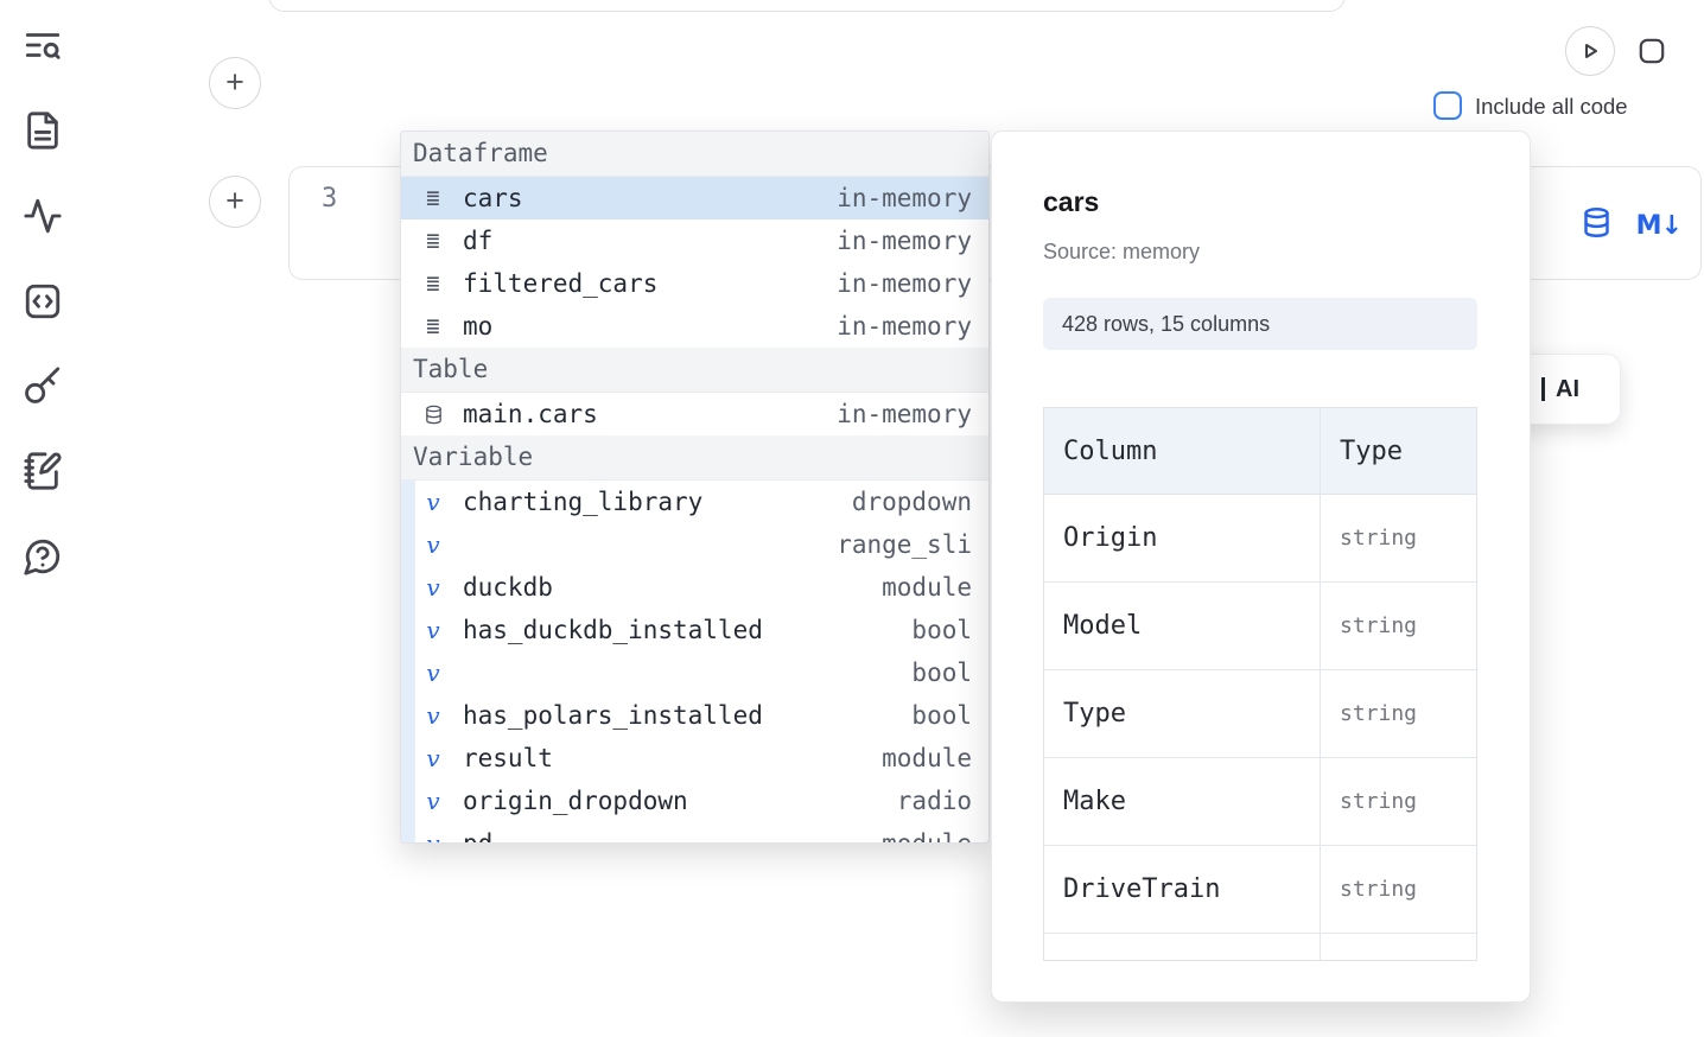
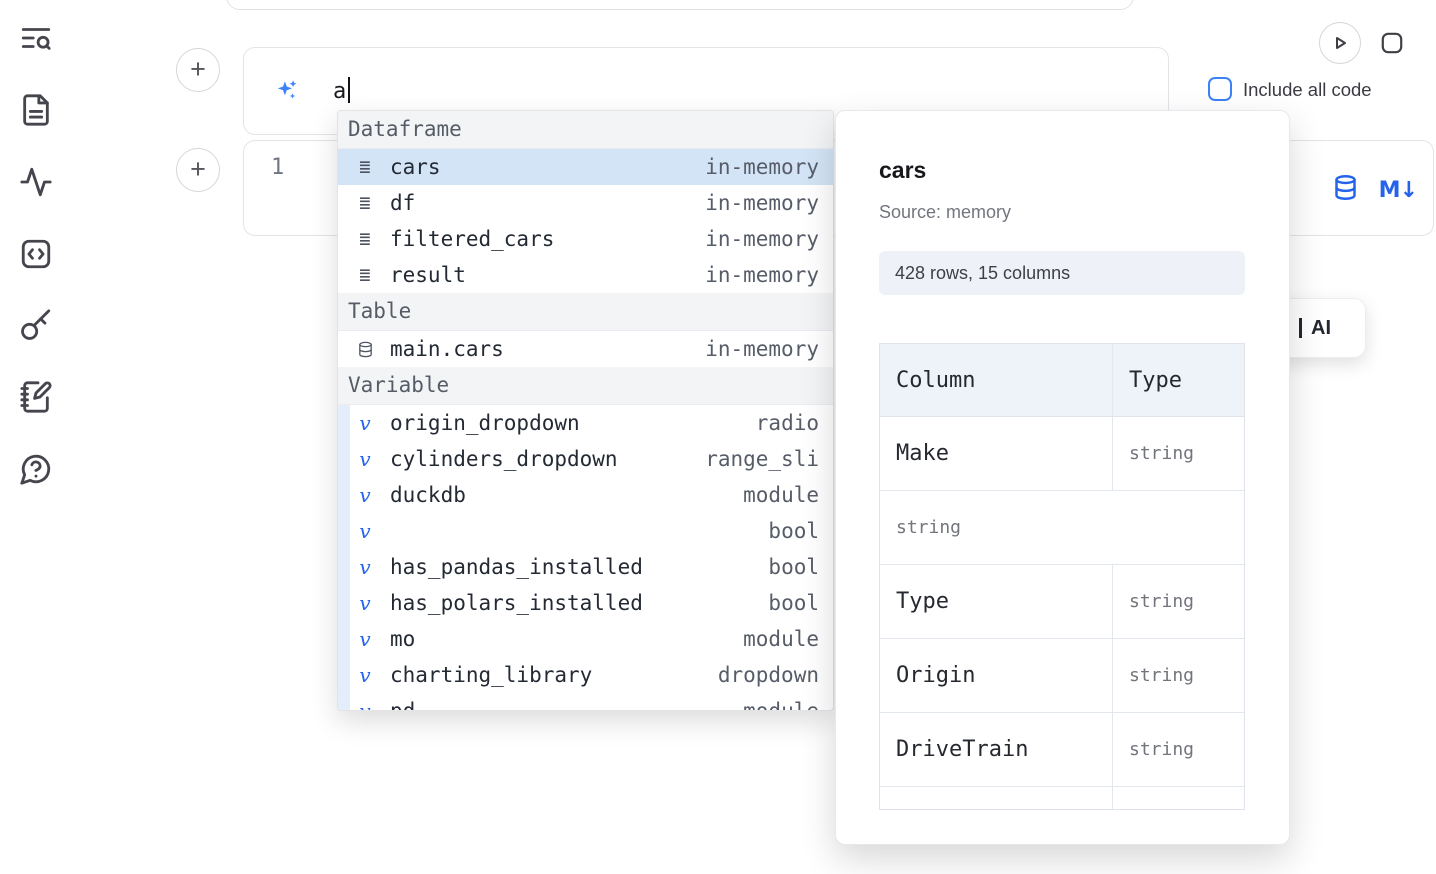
  +
  +
+ a
  Include all code
- 3
+ 1
  M↓
  AI
  Dataframe
  ≣
  cars
  in-memory
  ≣
  df
  in-memory
  ≣
  filtered_cars
  in-memory
  ≣
- mo
+ result
  in-memory
  Table
  main.cars
  in-memory
  Variable
  v
- charting_library
+ origin_dropdown
- dropdown
+ radio
  v
+ cylinders_dropdown
  range_sli
  v
  duckdb
  module
  v
- has_duckdb_installed
  bool
  v
+ has_pandas_installed
  bool
  v
  has_polars_installed
  bool
  v
- result
+ mo
  module
  v
- origin_dropdown
+ charting_library
- radio
+ dropdown
  cars
  Source: memory
  428 rows, 15 columns
  Column
  Type
- Origin
+ Make
  string
- Model
  string
  Type
  string
- Make
+ Origin
  string
  DriveTrain
  string
